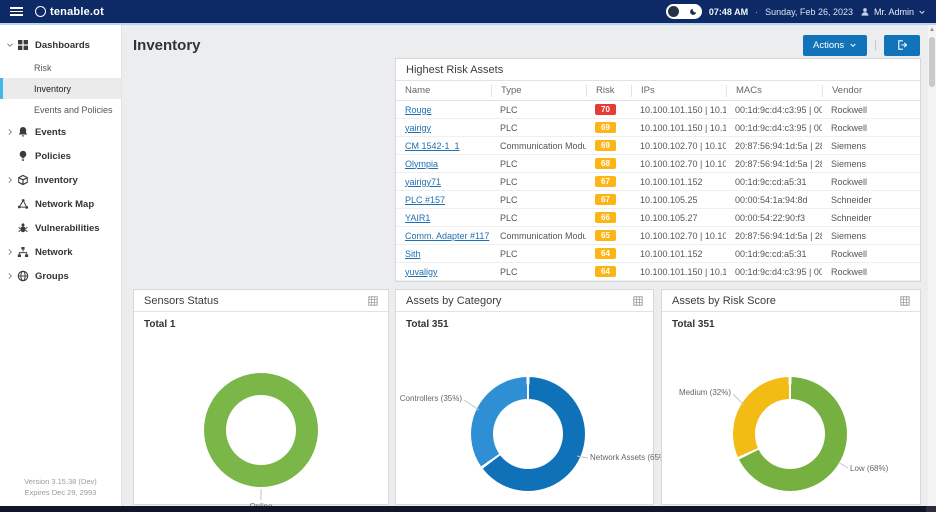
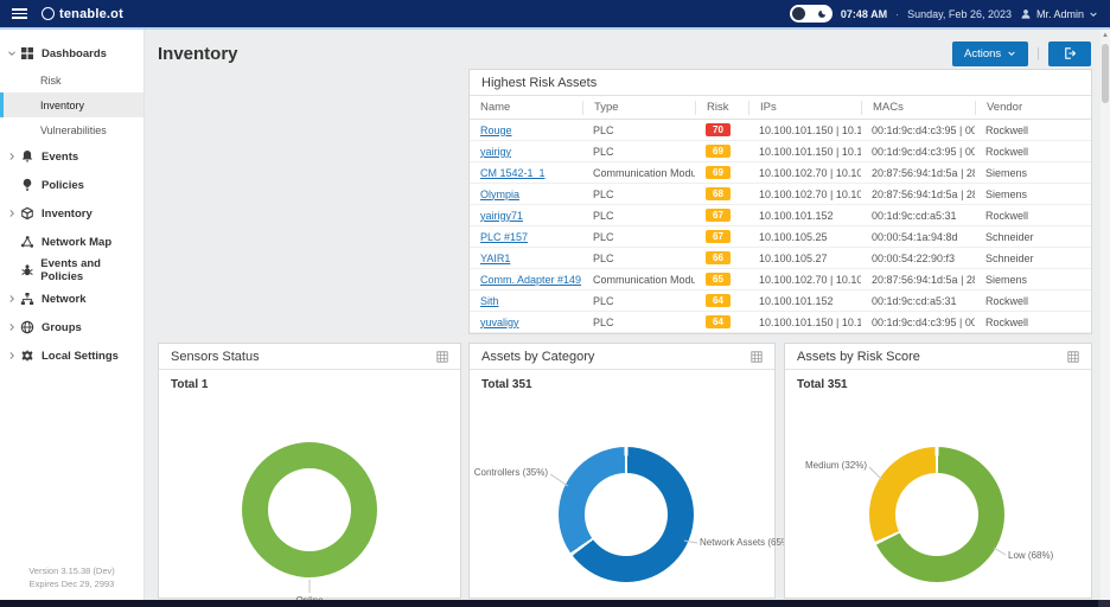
  tenable.ot
  07:48 AM
  ·
  Sunday, Feb 26, 2023
  Mr. Admin
  Dashboards
  Risk
  Inventory
- Events and Policies
+ Vulnerabilities
  Events
  Policies
  Inventory
  Network Map
- Vulnerabilities
+ Events and Policies
  Network
  Groups
+ Local Settings
  Version 3.15.38 (Dev)
  Expires Dec 29, 2993
  Inventory
  Actions
  |
  Highest Risk Assets
  Name
  Type
  Risk
  IPs
  MACs
  Vendor
  Rouge
  PLC
  70
  10.100.101.150 | 10.1
  00:1d:9c:d4:c3:95 | 00
  Rockwell
  yairigy
  PLC
  69
  10.100.101.150 | 10.1
  00:1d:9c:d4:c3:95 | 00
  Rockwell
  CM 1542-1_1
  Communication Modu
  69
  10.100.102.70 | 10.10
  20:87:56:94:1d:5a | 2
  Siemens
  Olympia
  PLC
  68
  10.100.102.70 | 10.10
  20:87:56:94:1d:5a | 2
  Siemens
  yairigy71
  PLC
  67
  10.100.101.152
  00:1d:9c:cd:a5:31
  Rockwell
  PLC #157
  PLC
  67
  10.100.105.25
  00:00:54:1a:94:8d
  Schneider
  YAIR1
  PLC
  66
  10.100.105.27
  00:00:54:22:90:f3
  Schneider
- Comm. Adapter #117
+ Comm. Adapter #149
  Communication Modu
  65
  10.100.102.70 | 10.10
  20:87:56:94:1d:5a | 2
  Siemens
  Sith
  PLC
  64
  10.100.101.152
  00:1d:9c:cd:a5:31
  Rockwell
  yuvaligy
  PLC
  64
  10.100.101.150 | 10.1
  00:1d:9c:d4:c3:95 | 00
  Rockwell
  Sensors Status
  Total 1
  Assets by Category
  Total 351
  Network Assets (65
  Controllers (35%)
  Assets by Risk Score
  Total 351
  Low (68%)
  Medium (32%)
